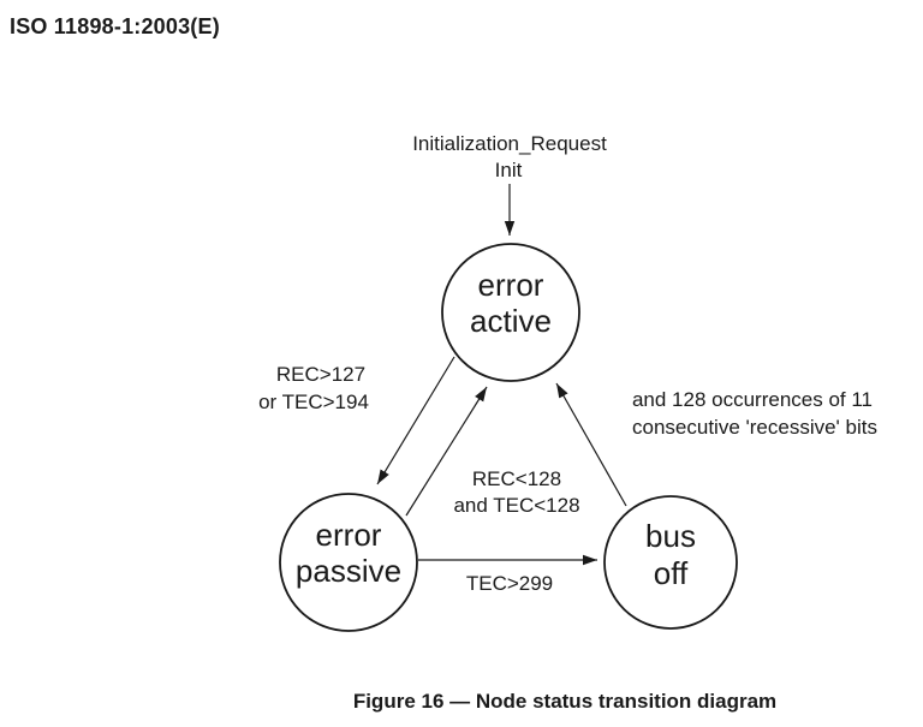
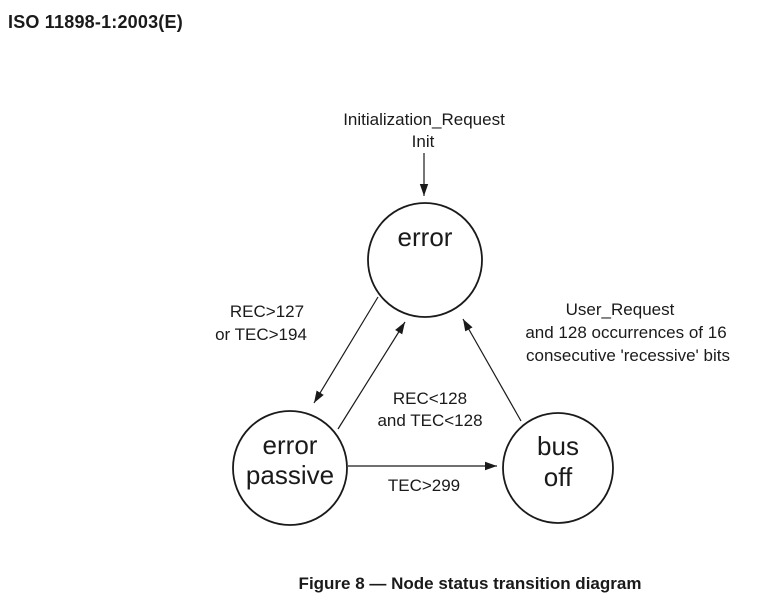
  ISO 11898-1:2003(E)
  error
- active
  error
  passive
  bus
  off
  Initialization_Request
  Init
  REC>127
  or TEC>194
  REC<128
  and TEC<128
  TEC>299
+ User_Request
- and 128 occurrences of 11
+ and 128 occurrences of 16
  consecutive 'recessive' bits
- Figure 16 — Node status transition diagram
+ Figure 8 — Node status transition diagram
